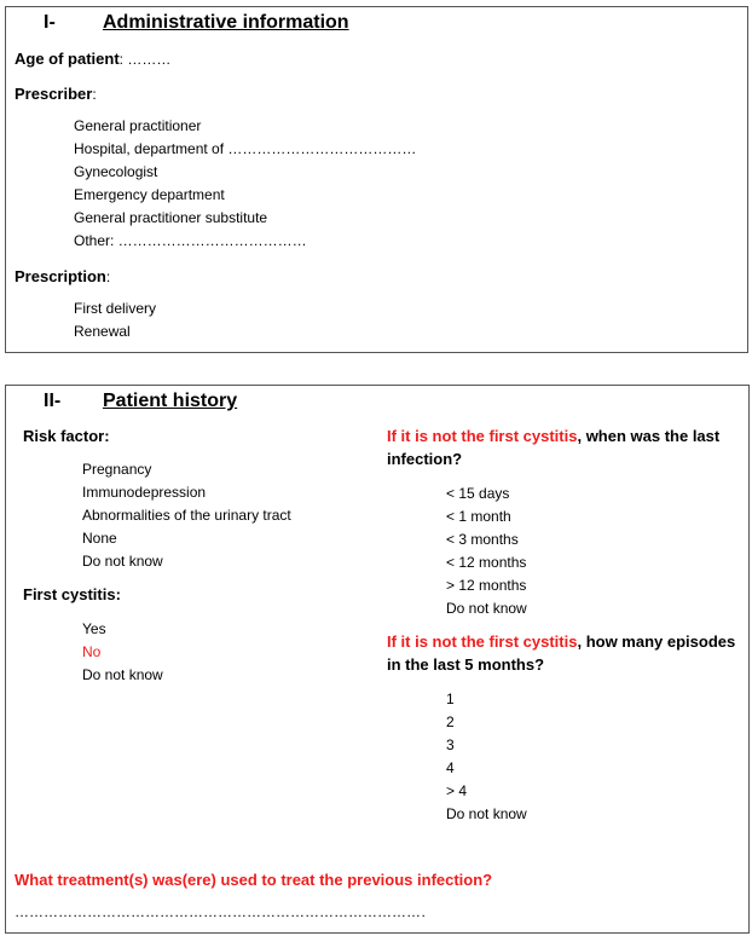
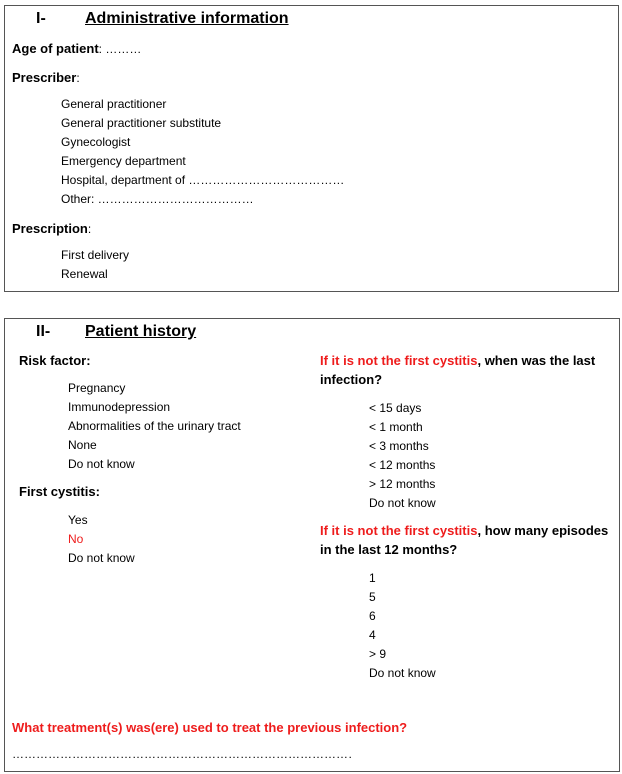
  I-
  Administrative information
  Age of patient: ………
  Prescriber:
  General practitioner
- Hospital, department of …………………………………
+ General practitioner substitute
  Gynecologist
  Emergency department
- General practitioner substitute
+ Hospital, department of …………………………………
  Other: …………………………………
  Prescription:
  First delivery
  Renewal
  II-
  Patient history
  Risk factor:
  Pregnancy
  Immunodepression
  Abnormalities of the urinary tract
  None
  Do not know
  First cystitis:
  Yes
  No
  Do not know
  If it is not the first cystitis, when was the last infection?
  < 15 days
  < 1 month
  < 3 months
  < 12 months
  > 12 months
  Do not know
- If it is not the first cystitis, how many episodes in the last 5 months?
+ If it is not the first cystitis, how many episodes in the last 12 months?
  1
- 2
+ 5
- 3
+ 6
  4
- > 4
+ > 9
  Do not know
  What treatment(s) was(ere) used to treat the previous infection?
  …………………………………………………………………………
